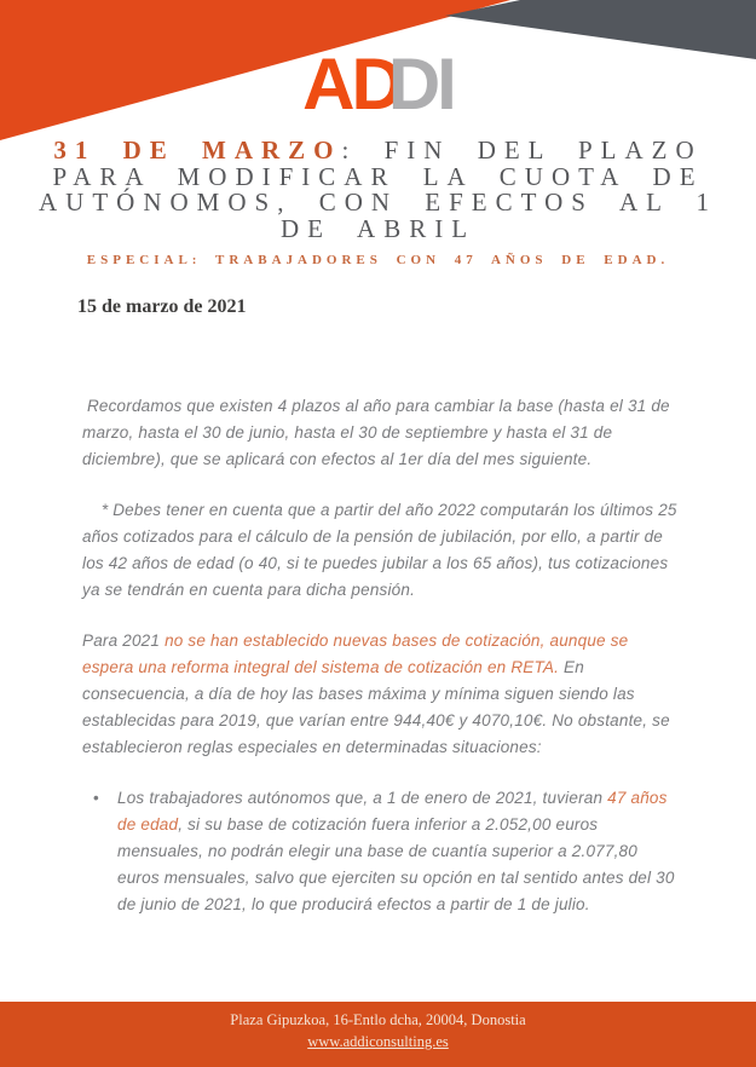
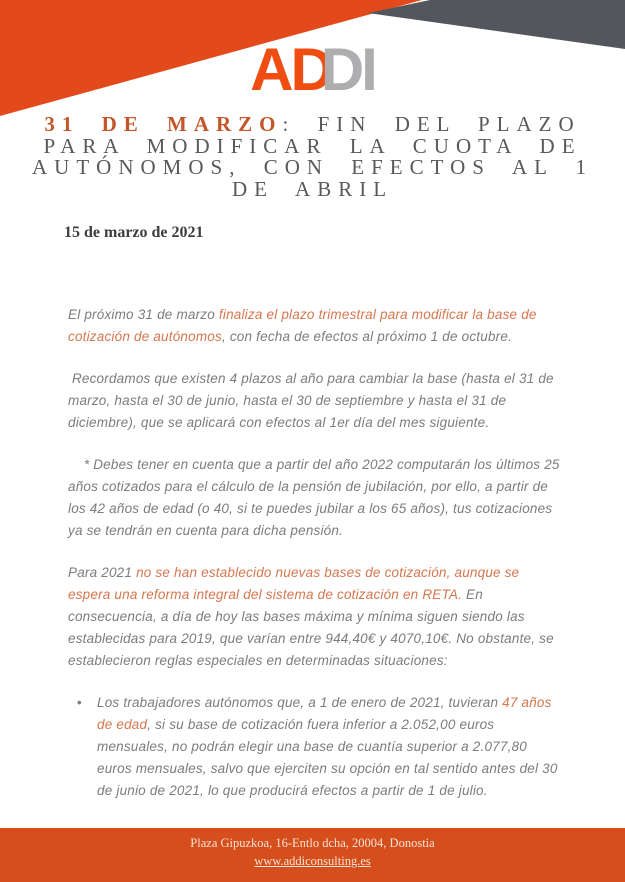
  ADDI
  31 DE MARZO: FIN DEL PLAZO PARA MODIFICAR LA CUOTA DE AUTÓNOMOS, CON EFECTOS AL 1 DE ABRIL
- ESPECIAL: TRABAJADORES CON 47 AÑOS DE EDAD.
  15 de marzo de 2021
+ El próximo 31 de marzo finaliza el plazo trimestral para modificar la base de cotización de autónomos, con fecha de efectos al próximo 1 de octubre.
  Recordamos que existen 4 plazos al año para cambiar la base (hasta el 31 de marzo, hasta el 30 de junio, hasta el 30 de septiembre y hasta el 31 de diciembre), que se aplicará con efectos al 1er día del mes siguiente.
  * Debes tener en cuenta que a partir del año 2022 computarán los últimos 25 años cotizados para el cálculo de la pensión de jubilación, por ello, a partir de los 42 años de edad (o 40, si te puedes jubilar a los 65 años), tus cotizaciones ya se tendrán en cuenta para dicha pensión.
  Para 2021 no se han establecido nuevas bases de cotización, aunque se espera una reforma integral del sistema de cotización en RETA. En consecuencia, a día de hoy las bases máxima y mínima siguen siendo las establecidas para 2019, que varían entre 944,40€ y 4070,10€. No obstante, se establecieron reglas especiales en determinadas situaciones:
  •
  Los trabajadores autónomos que, a 1 de enero de 2021, tuvieran 47 años de edad, si su base de cotización fuera inferior a 2.052,00 euros mensuales, no podrán elegir una base de cuantía superior a 2.077,80 euros mensuales, salvo que ejerciten su opción en tal sentido antes del 30 de junio de 2021, lo que producirá efectos a partir de 1 de julio.
  Plaza Gipuzkoa, 16-Entlo dcha, 20004, Donostia
  www.addiconsulting.es
